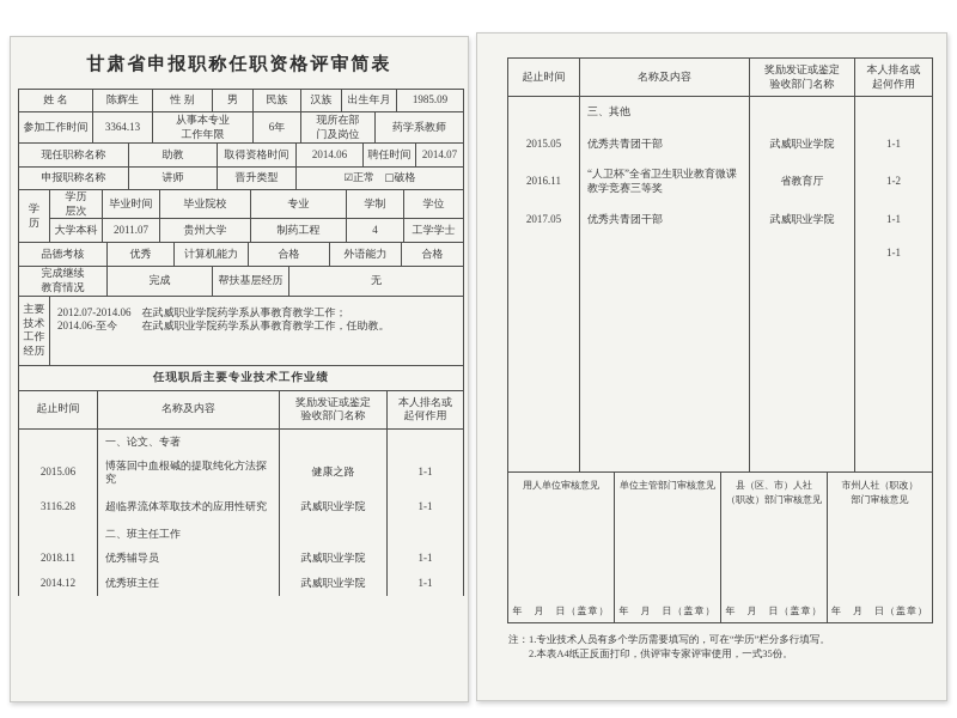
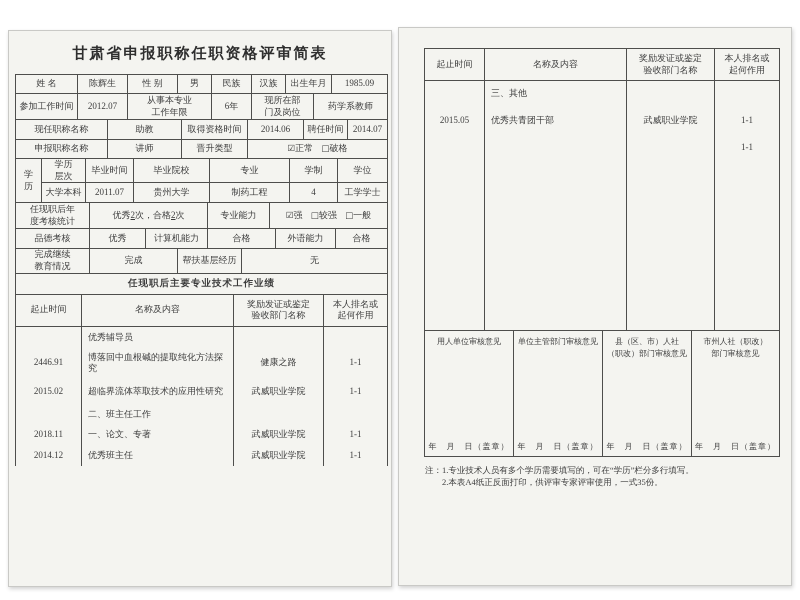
  甘肃省申报职称任职资格评审简表
  姓 名	陈辉生	性 别	男	民族	汉族	出生年月	1985.09
- 参加工作时间	3364.13	从事本专业 工作年限	6年	现所在部 门及岗位	药学系教师
+ 参加工作时间	2012.07	从事本专业 工作年限	6年	现所在部 门及岗位	药学系教师
  现任职称名称	助教	取得资格时间	2014.06	聘任时间	2014.07
  申报职称名称	讲师	晋升类型	☑正常 □破格
  学 历	学历 层次	毕业时间	毕业院校	专业	学制	学位
  大学本科	2011.07	贵州大学	制药工程	4	工学学士
+ 任现职后年 度考核统计	优秀2次，合格2次	专业能力	☑强 □较强 □一般
  品德考核	优秀	计算机能力	合格	外语能力	合格
  完成继续 教育情况	完成	帮扶基层经历	无
- 主要 技术 工作 经历	2012.07-2014.06 在武威职业学院药学系从事教育教学工作； 2014.06-至今 在武威职业学院药学系从事教育教学工作，任助教。
  任现职后主要专业技术工作业绩
  起止时间	名称及内容	奖励发证或鉴定 验收部门名称	本人排名或 起何作用
- 	一、论文、专著
+ 	优秀辅导员
- 2015.06	博落回中血根碱的提取纯化方法探究	健康之路	1-1
+ 2446.91	博落回中血根碱的提取纯化方法探究	健康之路	1-1
- 3116.28	超临界流体萃取技术的应用性研究	武威职业学院	1-1
+ 2015.02	超临界流体萃取技术的应用性研究	武威职业学院	1-1
  	二、班主任工作
- 2018.11	优秀辅导员	武威职业学院	1-1
+ 2018.11	一、论文、专著	武威职业学院	1-1
  2014.12	优秀班主任	武威职业学院	1-1
  起止时间	名称及内容	奖励发证或鉴定 验收部门名称	本人排名或 起何作用
  	三、其他
  2015.05	优秀共青团干部	武威职业学院	1-1
- 2016.11	“人卫杯”全省卫生职业教育微课 教学竞赛三等奖	省教育厅	1-2
- 2017.05	优秀共青团干部	武威职业学院	1-1
  			1-1
  用人单位审核意见 年 月 日（盖章）	单位主管部门审核意见 年 月 日（盖章）	县（区、市）人社 （职改）部门审核意见 年 月 日（盖章）	市州人社（职改） 部门审核意见 年 月 日（盖章）
  注：1.专业技术人员有多个学历需要填写的，可在“学历”栏分多行填写。
  2.本表A4纸正反面打印，供评审专家评审使用，一式35份。
